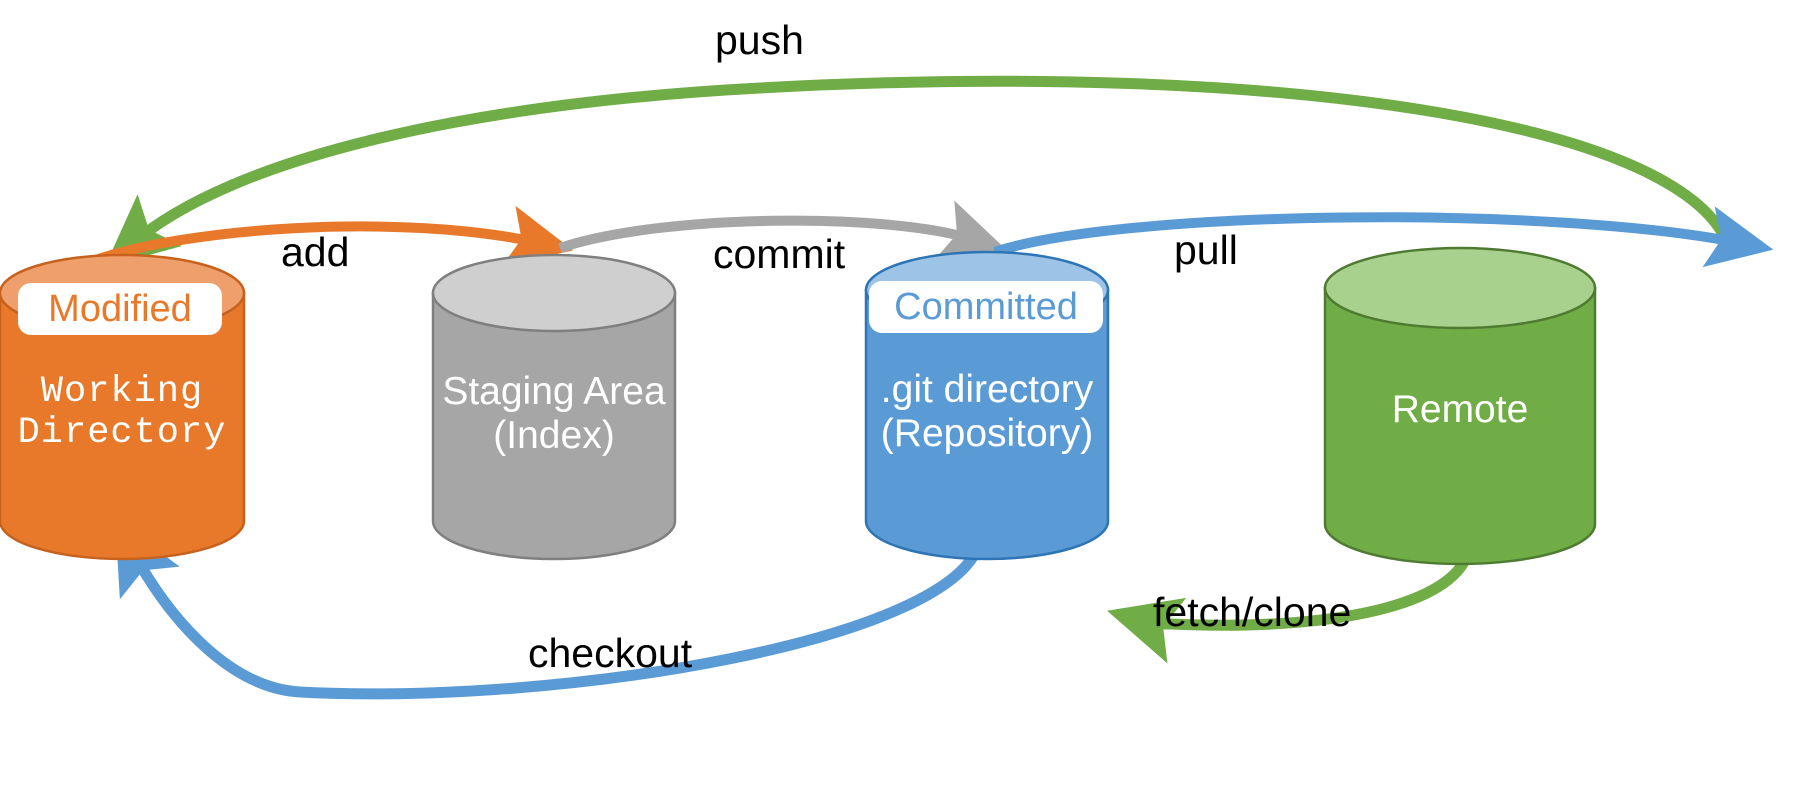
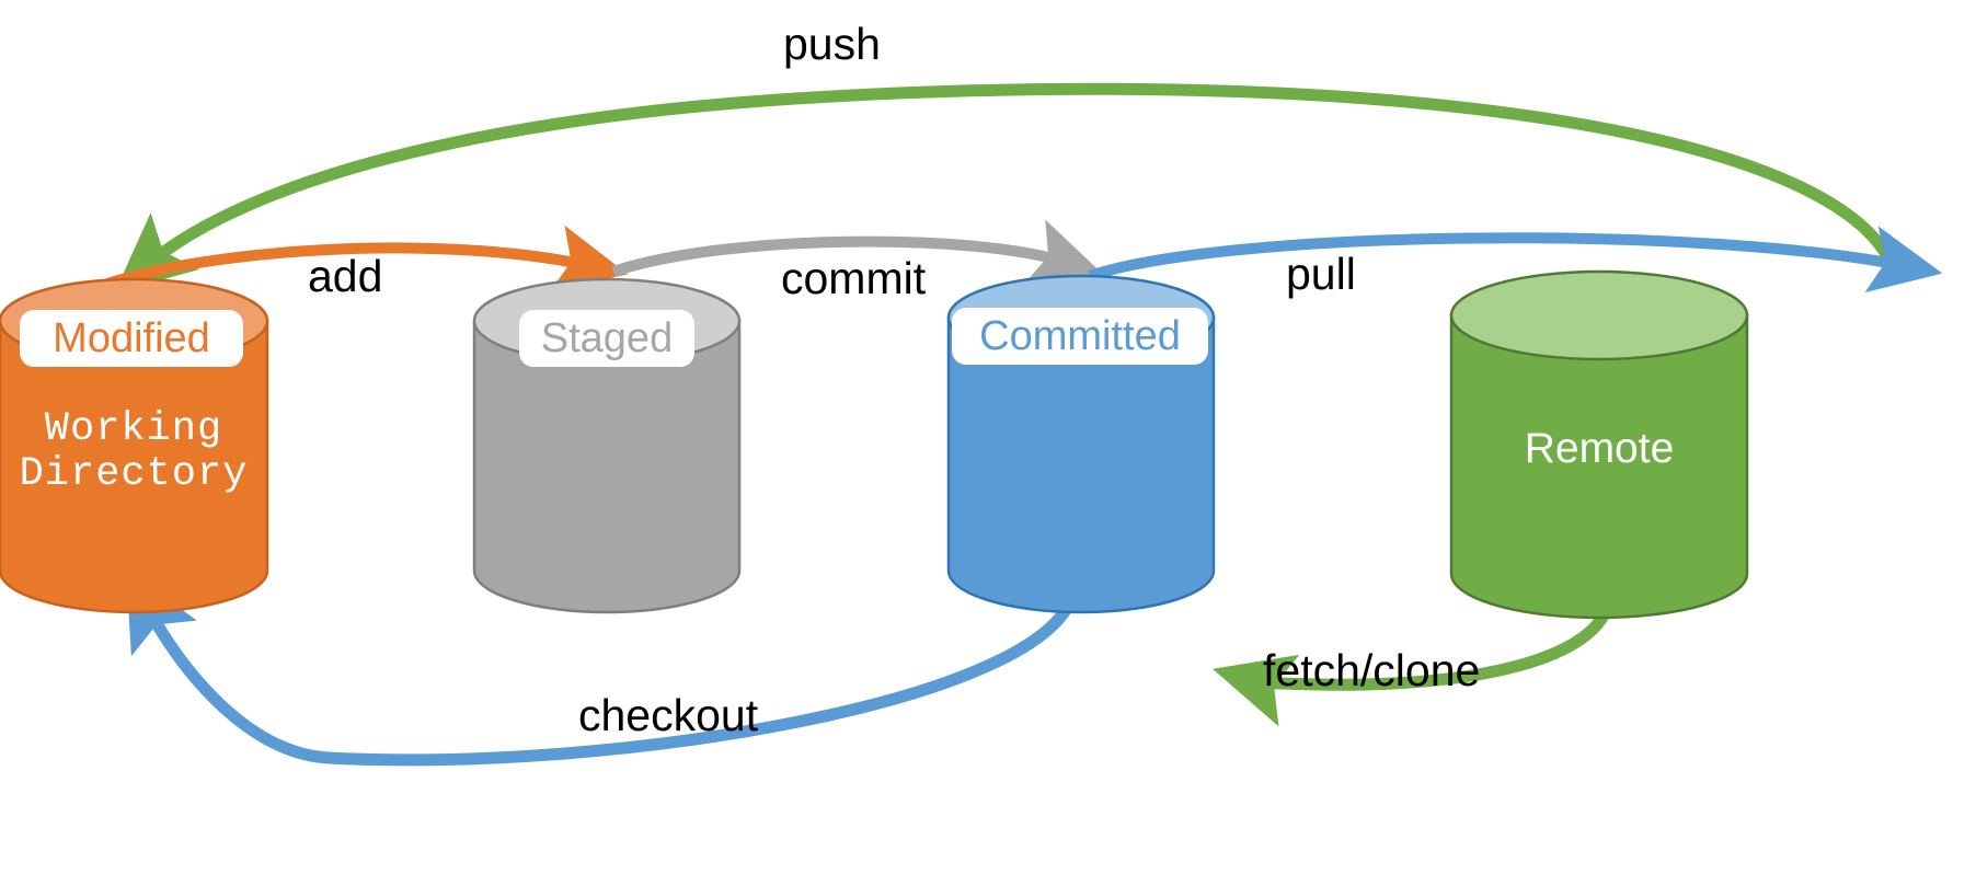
  push
  add
  commit
  pull
  checkout
  fetch/clone
  Modified
+ Staged
  Committed
  Working
  Directory
- Staging Area
- (Index)
- .git directory
- (Repository)
  Remote
